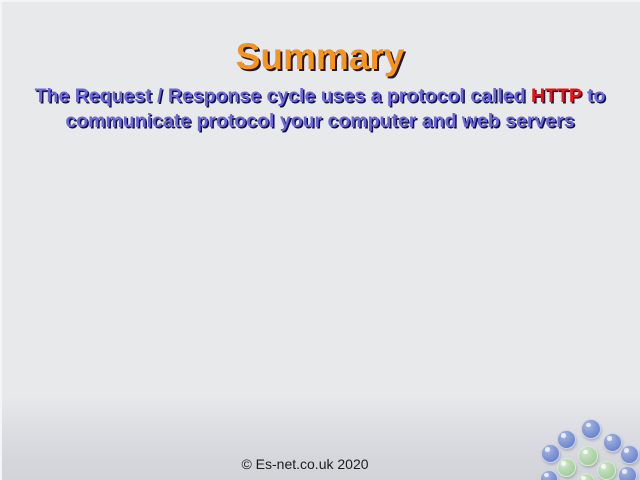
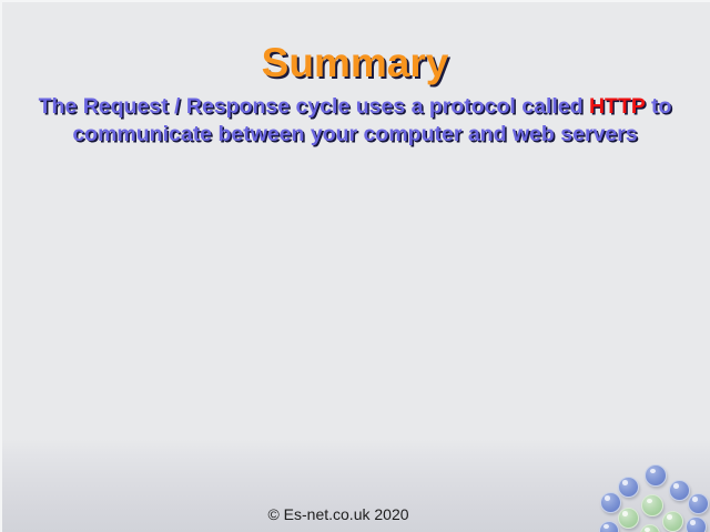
  Summary
- The Request / Response cycle uses a protocol called HTTP to communicate protocol your computer and web servers
+ The Request / Response cycle uses a protocol called HTTP to communicate between your computer and web servers
  © Es-net.co.uk 2020
